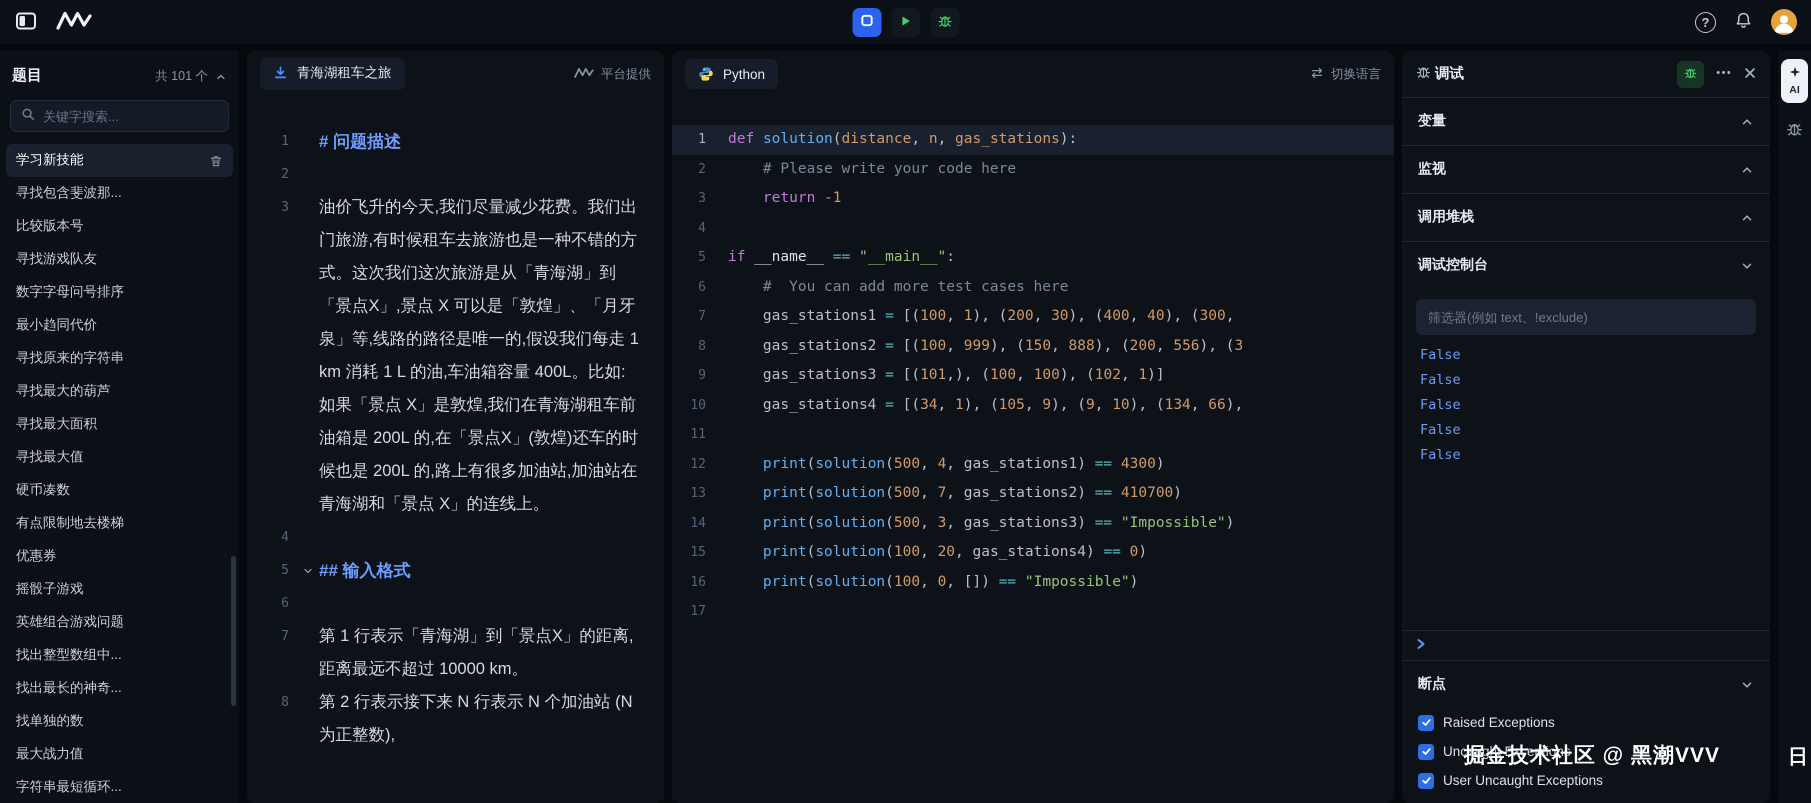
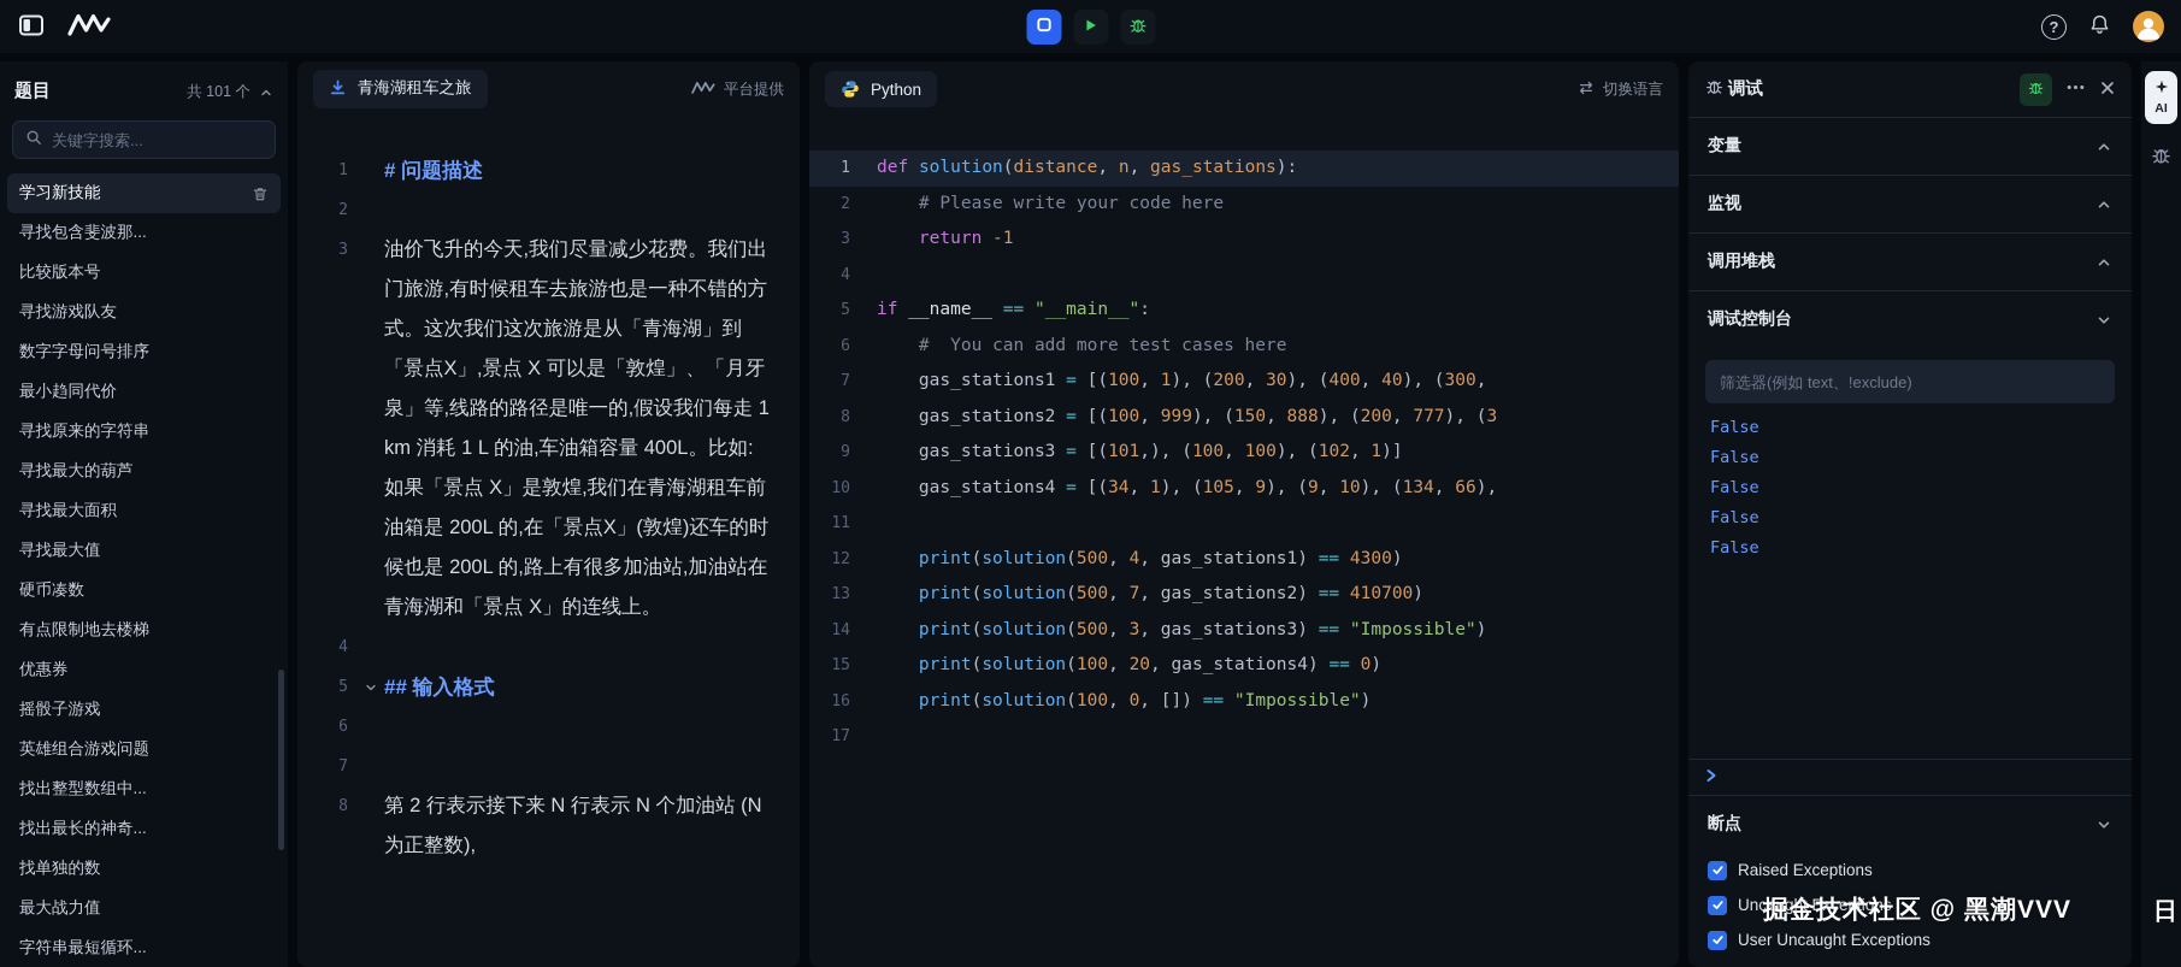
  ?
  题目
  共 101 个
  关键字搜索...
  学习新技能
  寻找包含斐波那...
  比较版本号
  寻找游戏队友
  数字字母问号排序
  最小趋同代价
  寻找原来的字符串
  寻找最大的葫芦
  寻找最大面积
  寻找最大值
  硬币凑数
  有点限制地去楼梯
  优惠券
  摇骰子游戏
  英雄组合游戏问题
  找出整型数组中...
  找出最长的神奇...
  找单独的数
  最大战力值
  字符串最短循环...
  青海湖租车之旅
  平台提供
  1
  # 问题描述
  2
  3
  油价飞升的今天,我们尽量减少花费。我们出门旅游,有时候租车去旅游也是一种不错的方式。这次我们这次旅游是从「青海湖」到「景点X」,景点 X 可以是「敦煌」、「月牙泉」等,线路的路径是唯一的,假设我们每走 1 km 消耗 1 L 的油,车油箱容量 400L。比如:如果「景点 X」是敦煌,我们在青海湖租车前油箱是 200L 的,在「景点X」(敦煌)还车的时候也是 200L 的,路上有很多加油站,加油站在青海湖和「景点 X」的连线上。
  4
  5
  ## 输入格式
  6
  7
- 第 1 行表示「青海湖」到「景点X」的距离,距离最远不超过 10000 km。
  8
  第 2 行表示接下来 N 行表示 N 个加油站 (N 为正整数),
  Python
  切换语言
  1
  def solution(distance, n, gas_stations):
  2
  # Please write your code here
  3
  return -1
  4
  5
  if __name__ == "__main__":
  6
  # You can add more test cases here
  7
  gas_stations1 = [(100, 1), (200, 30), (400, 40), (300,
  8
- gas_stations2 = [(100, 999), (150, 888), (200, 556), (3
+ gas_stations2 = [(100, 999), (150, 888), (200, 777), (3
  9
  gas_stations3 = [(101,), (100, 100), (102, 1)]
  10
  gas_stations4 = [(34, 1), (105, 9), (9, 10), (134, 66),
  11
  12
  print(solution(500, 4, gas_stations1) == 4300)
  13
  print(solution(500, 7, gas_stations2) == 410700)
  14
  print(solution(500, 3, gas_stations3) == "Impossible")
  15
  print(solution(100, 20, gas_stations4) == 0)
  16
  print(solution(100, 0, []) == "Impossible")
  17
  调试
  变量
  监视
  调用堆栈
  调试控制台
  筛选器(例如 text、!exclude)
  False
  False
  False
  False
  False
  断点
  Raised Exceptions
  Uncaught Exceptions
  User Uncaught Exceptions
  AI
  掘金技术社区 @ 黑潮VVV
  日
